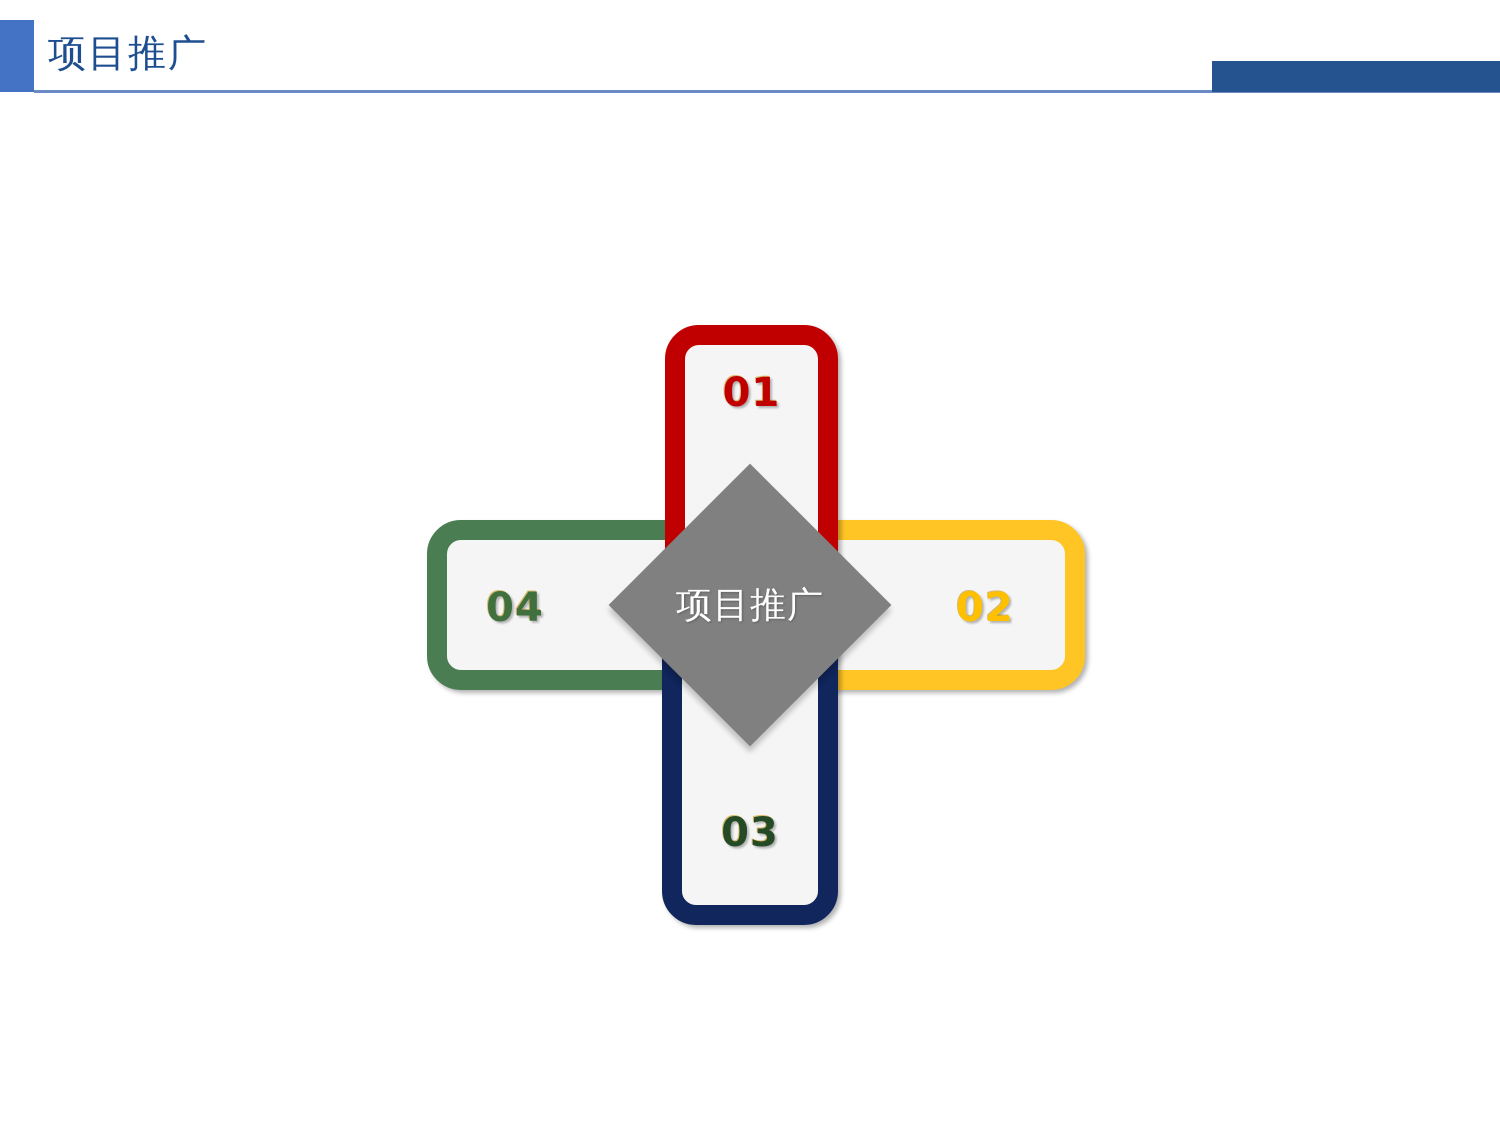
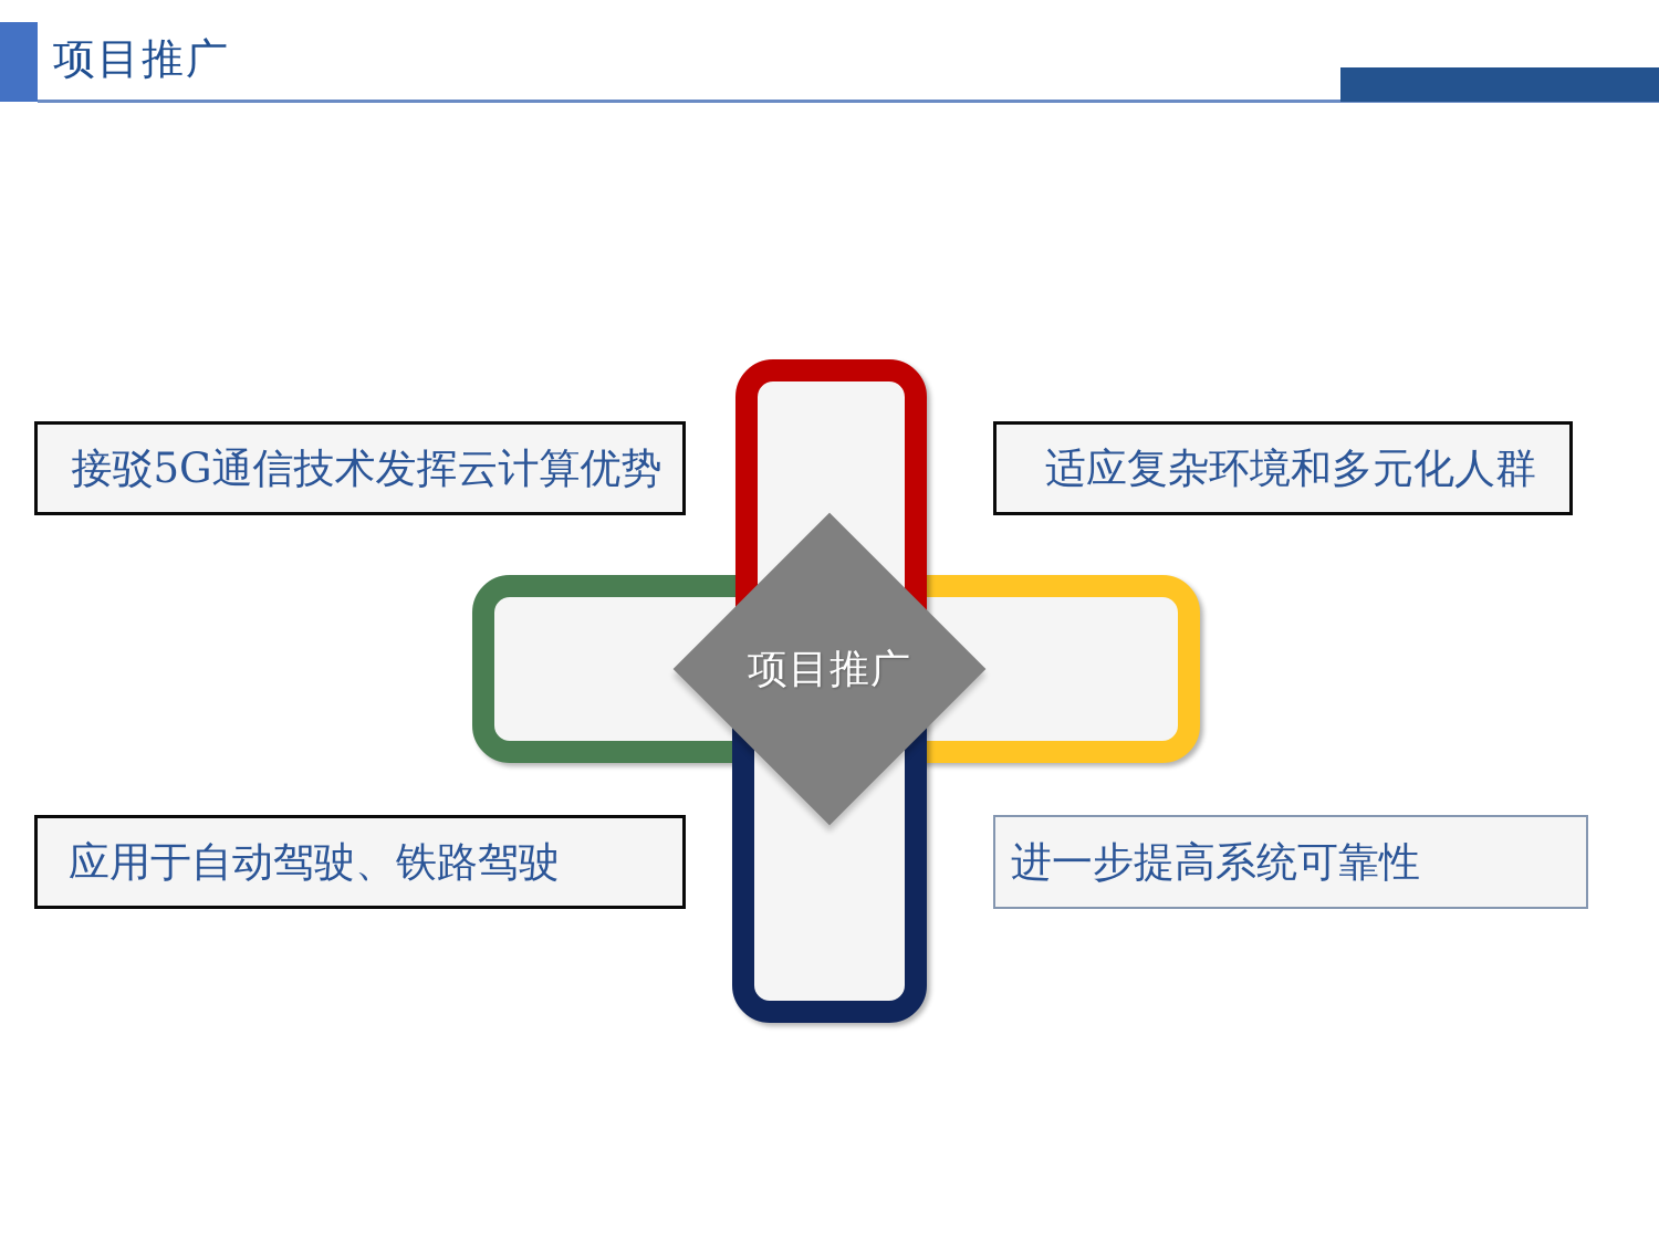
  项目推广
- 01
- 02
- 03
- 04
  项目推广
+ 接驳5G通信技术发挥云计算优势
+ 适应复杂环境和多元化人群
+ 应用于自动驾驶、铁路驾驶
+ 进一步提高系统可靠性
